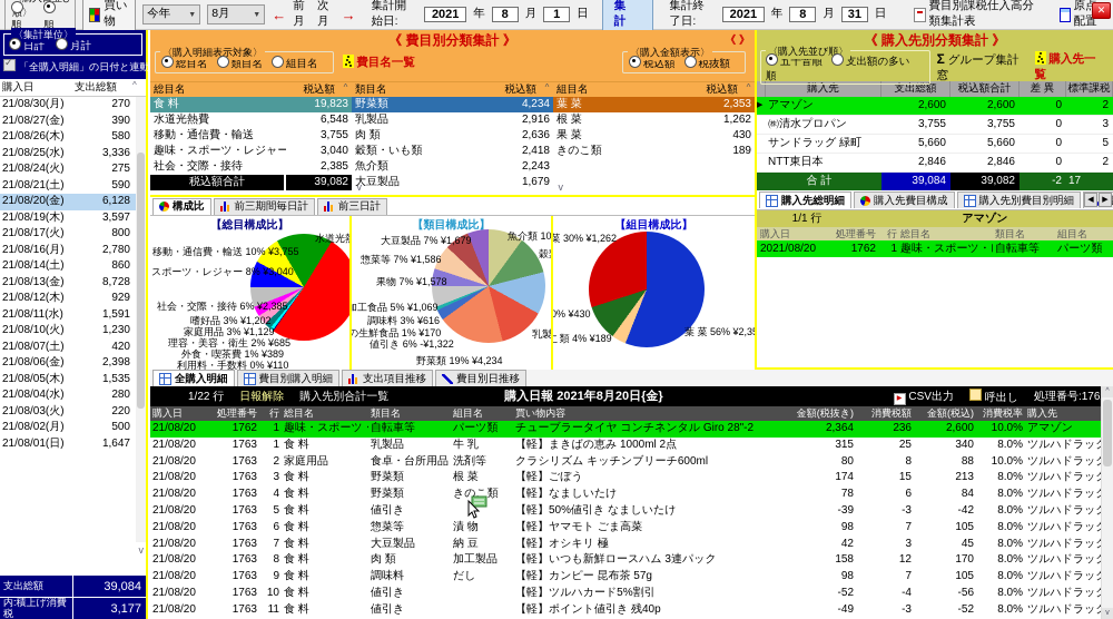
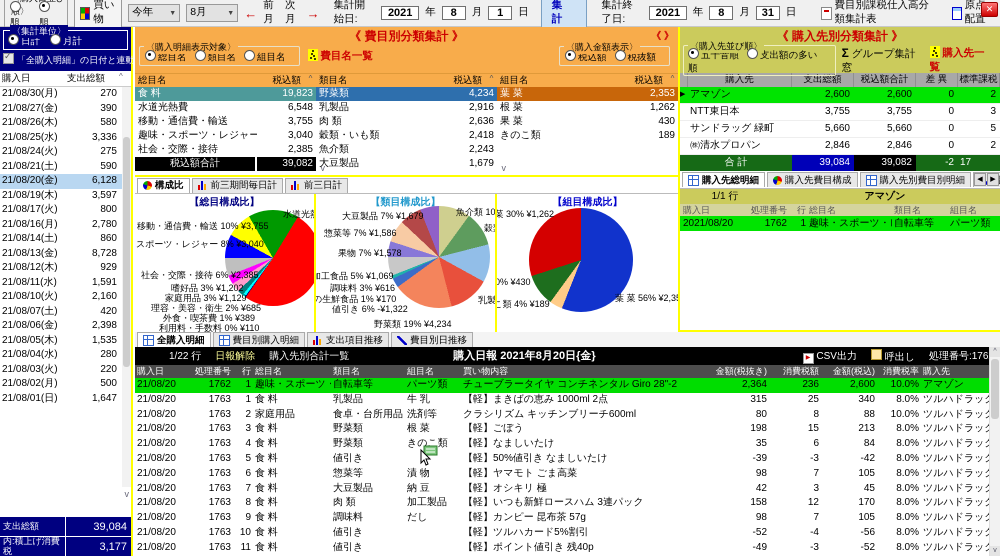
  買い物
  今年
  8月
  ←
  前月
  次月
  →
  集計開始日:
  2021
  年
  8
  月
  1
  日
  集 計
  集計終了日:
  2021
  年
  8
  月
  31
  日
  費目別課税仕入高分類集計表
  原配置
  ✕
  〈集計単位〉
  日計
  月計
  「全購入明細」の日付と連動
  購入日
  支出総額
  ^
  21/08/30(月)
  270
  21/08/27(金)
  390
  21/08/26(木)
  580
  21/08/25(水)
  3,336
  21/08/24(火)
  275
  21/08/21(土)
  590
  21/08/20(金)
  6,128
  21/08/19(木)
  3,597
  21/08/17(火)
  800
  21/08/16(月)
  2,780
  21/08/14(土)
  860
  21/08/13(金)
  8,728
  21/08/12(木)
  929
  21/08/11(水)
  1,591
  21/08/10(火)
- 1,230
+ 2,160
  21/08/07(土)
  420
  21/08/06(金)
  2,398
  21/08/05(木)
  1,535
  21/08/04(水)
  280
  21/08/03(火)
  220
  21/08/02(月)
  500
  21/08/01(日)
  1,647
  v
  支出総額
  39,084
  内:積上げ消費税
  3,177
  《 費目別分類集計 》
  《 》
  〈購入明細表示対象〉
  総目名 類目名 組目名
  費目名一覧
  〈購入金額表示〉
  税込額 税抜額
  総目名
  税込額
  ^
  類目名
  税込額
  ^
  組目名
  税込額
  ^
  食 料
  19,823
  水道光熱費
  6,548
  移動・通信費・輸送
  3,755
  趣味・スポーツ・レジャー
  3,040
  社会・交際・接待
  2,385
  税込額合計
  39,082
  v
  野菜類
  4,234
  乳製品
  2,916
  肉 類
  2,636
  穀類・いも類
  2,418
  魚介類
  2,243
  大豆製品
  1,679
  v
  葉 菜
  2,353
  根 菜
  1,262
  果 菜
  430
  きのこ類
  189
  構成比
  前三期間毎日計
  前三日計
  【総目構成比】
  移動・通信費・輸送 10% ¥3,755
  スポーツ・レジャー 8% ¥3,040
  社会・交際・接待 6% ¥2,385
  嗜好品 3% ¥1,202
  家庭用品 3% ¥1,129
  理容・美容・衛生 2% ¥685
  外食・喫茶費 1% ¥389
  利用料・手数料 0% ¥110
  【類目構成比】
  大豆製品 7% ¥1,679
  惣菜等 7% ¥1,586
  果物 7% ¥1,578
  加工食品 5% ¥1,069
  調味料 3% ¥616
  の生鮮食品 1% ¥170
  値引き 6% -¥1,322
  野菜類 19% ¥4,234
  【組目構成比】
  菜 30% ¥1,262
  こ類 4% ¥189
  葉 菜 56% ¥2,3
  《 購入先別分類集計 》
  〈購入先並び順〉
  五十音順 支出額の多い順
  Σ グループ集計窓
  購入先一覧
  購入先
  支出総額
  税込額合計
  差 異
  標準課税
  アマゾン
  2,600
  2,600
  0
  2
- ㈱清水プロパン
+ NTT東日本
  3,755
  3,755
  0
  3
  サンドラッグ 緑町
  5,660
  5,660
  0
  5
- NTT東日本
+ ㈱清水プロパン
  2,846
  2,846
  0
  2
  合 計
  39,084
  39,082
  -2
  17
  購入先総明細
  購入先費目構成
  購入先別費目別明細
  1/1 行
  アマゾン
  購入日
  処理番号
  行
  総目名
  類目名
  組目名
  2021/08/20
  1762
  1
  自転車等
  パーツ類
  全購入明細
  費目別購入明細
  支出項目推移
  費目別日推移
  1/22 行
  日報解除
  購入先別合計一覧
  購入日報 2021年8月20日{金}
  CSV出力
  呼出し
  処理番号:176
  購入日
  処理番号
  行
  総目名
  類目名
  組目名
  買い物内容
  金額(税抜き)
  消費税額
  金額(税込)
  消費税率
  購入先
  21/08/20
  1762
  1
  自転車等
  パーツ類
  チューブラータイヤ コンチネンタル Giro 28"-2
  2,364
  236
  2,600
  10.0%
  アマゾン
  21/08/20
  1763
  1
  食 料
  乳製品
  牛 乳
  【軽】まきばの恵み 1000ml 2点
  315
  25
  340
  8.0%
  21/08/20
  1763
  2
  家庭用品
  食卓・台所用品
  洗剤等
  クラシリズム キッチンブリーチ600ml
  80
  8
  88
  10.0%
  21/08/20
  1763
  3
  食 料
  野菜類
  根 菜
  【軽】ごぼう
- 174
+ 198
  15
  213
  8.0%
  21/08/20
  1763
  4
  食 料
  野菜類
  きのこ類
  【軽】なましいたけ
- 78
+ 35
  6
  84
  8.0%
  21/08/20
  1763
  5
  食 料
  値引き
  【軽】50%値引き なましいたけ
  -39
  -3
  -42
  8.0%
  21/08/20
  1763
  6
  食 料
  惣菜等
  漬 物
  【軽】ヤマモト ごま高菜
  98
  7
  105
  8.0%
  21/08/20
  1763
  7
  食 料
  大豆製品
  納 豆
  【軽】オシキリ 極
  42
  3
  45
  8.0%
  21/08/20
  1763
  8
  食 料
  肉 類
  加工製品
  【軽】いつも新鮮ロースハム 3連パック
  158
  12
  170
  8.0%
  21/08/20
  1763
  9
  食 料
  調味料
  だし
  【軽】カンピー 昆布茶 57g
  98
  7
  105
  8.0%
  21/08/20
  1763
  10
  食 料
  値引き
  【軽】ツルハカード5%割引
  -52
  -4
  -56
  8.0%
  21/08/20
  1763
  11
  食 料
  値引き
  【軽】ポイント値引き 残40p
  -49
  -3
  -52
  8.0%
